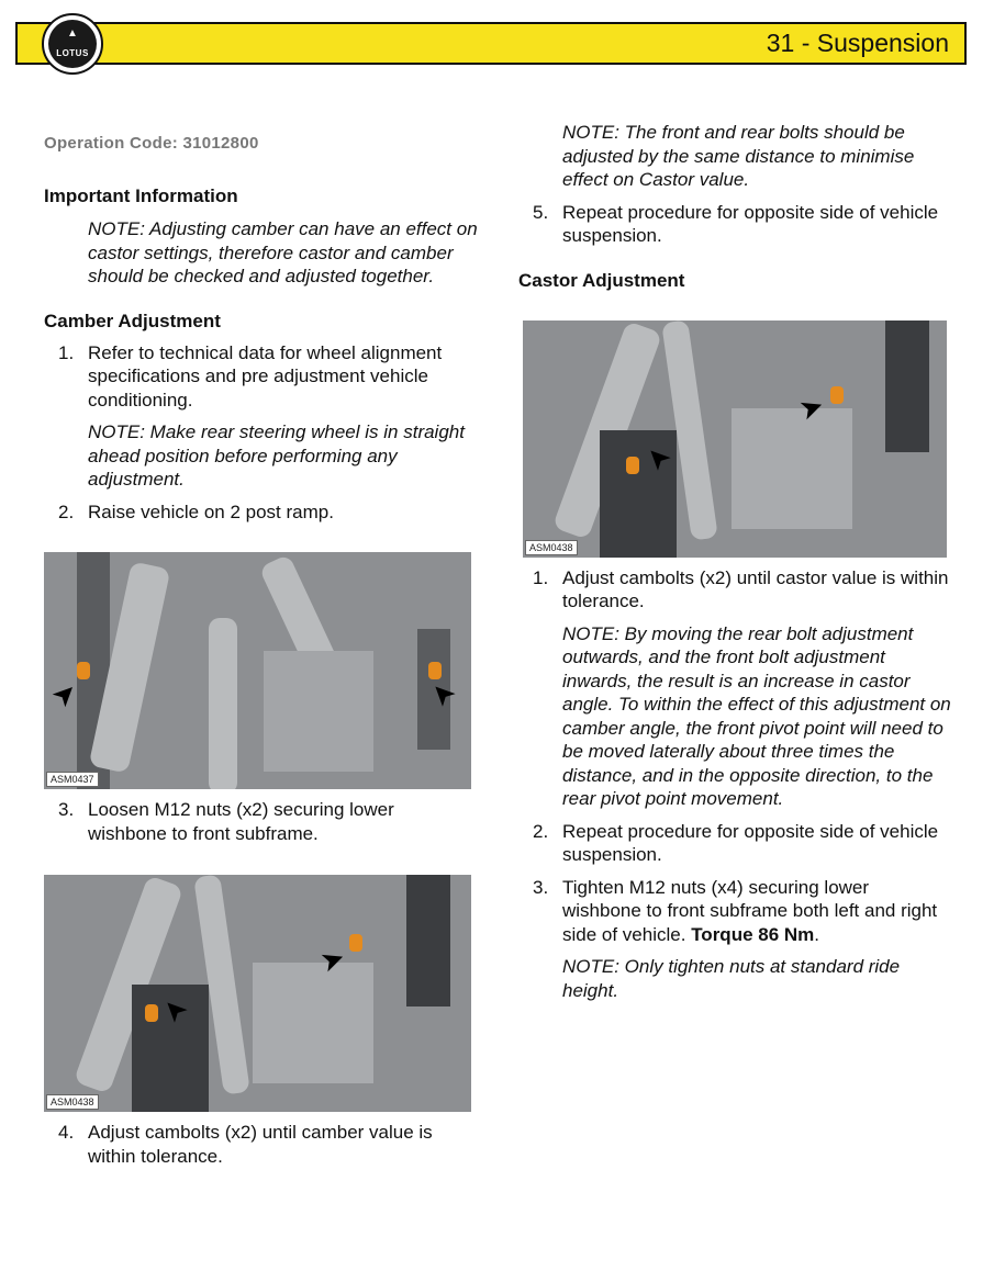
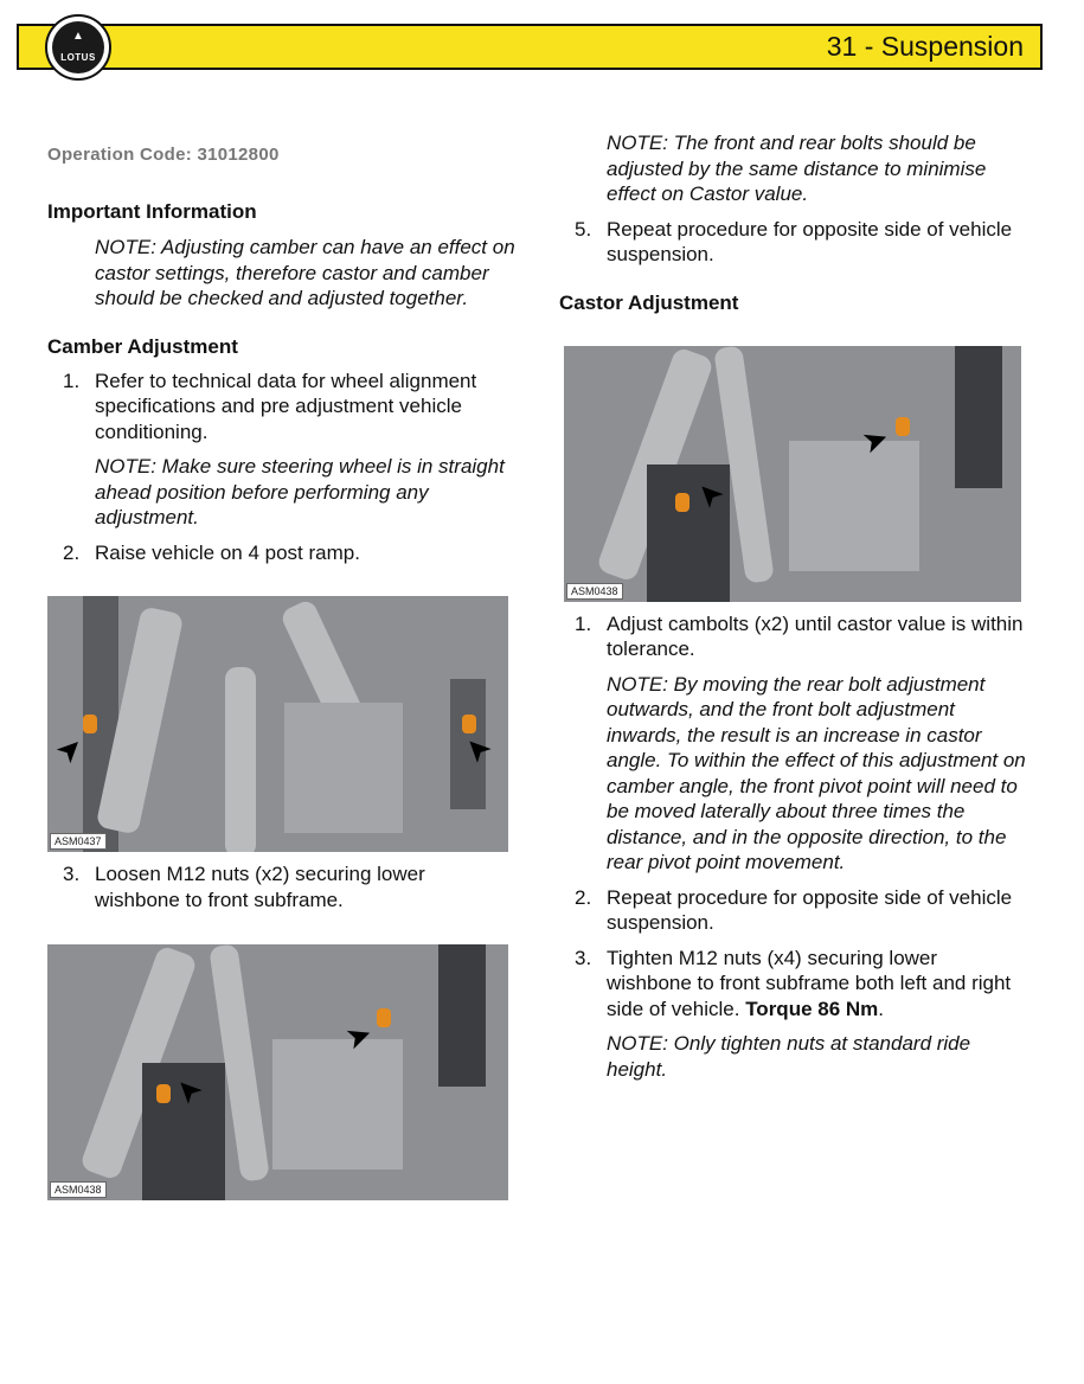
  31 - Suspension
  ▲
  LOTUS
  Operation Code: 31012800
  Important Information
  NOTE: Adjusting camber can have an effect on castor settings, therefore castor and camber should be checked and adjusted together.
  Camber Adjustment
  1.
  Refer to technical data for wheel alignment specifications and pre adjustment vehicle conditioning.
- NOTE: Make rear steering wheel is in straight ahead position before performing any adjustment.
+ NOTE: Make sure steering wheel is in straight ahead position before performing any adjustment.
  2.
- Raise vehicle on 2 post ramp.
+ Raise vehicle on 4 post ramp.
  ASM0437
  3.
  Loosen M12 nuts (x2) securing lower wishbone to front subframe.
  ASM0438
- 4.
- Adjust cambolts (x2) until camber value is within tolerance.
  NOTE: The front and rear bolts should be adjusted by the same distance to minimise effect on Castor value.
  5.
  Repeat procedure for opposite side of vehicle suspension.
  Castor Adjustment
  ASM0438
  1.
  Adjust cambolts (x2) until castor value is within tolerance.
  NOTE: By moving the rear bolt adjustment outwards, and the front bolt adjustment inwards, the result is an increase in castor angle. To within the effect of this adjustment on camber angle, the front pivot point will need to be moved laterally about three times the distance, and in the opposite direction, to the rear pivot point movement.
  2.
  Repeat procedure for opposite side of vehicle suspension.
  3.
  Tighten M12 nuts (x4) securing lower wishbone to front subframe both left and right side of vehicle. Torque 86 Nm.
  NOTE: Only tighten nuts at standard ride height.
